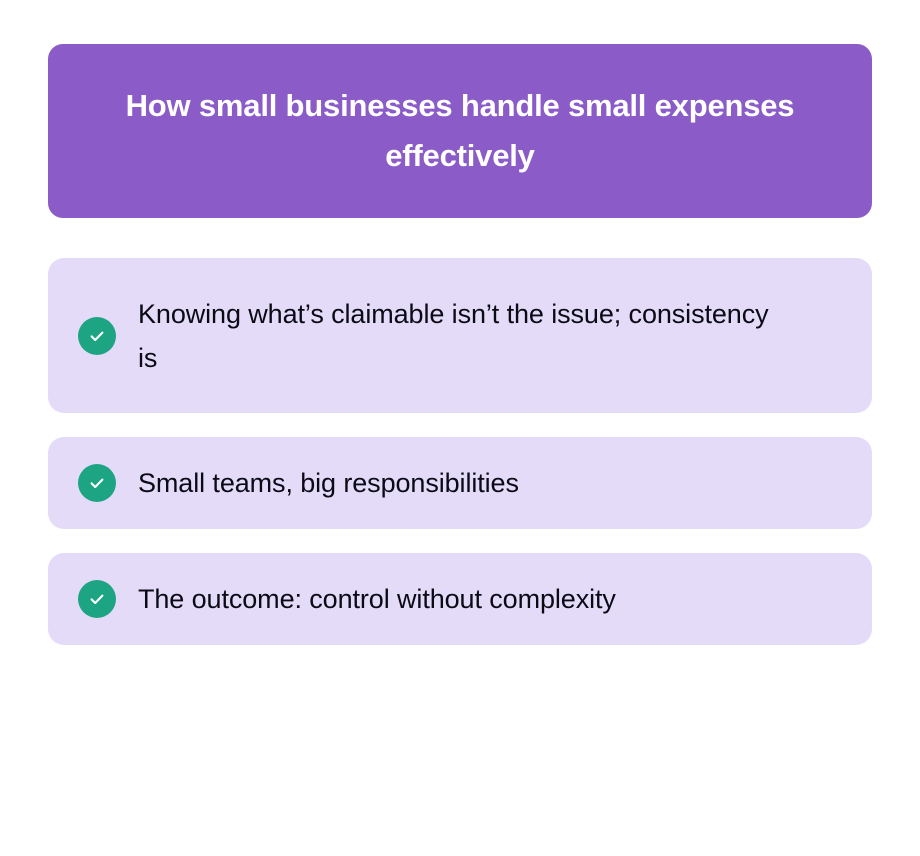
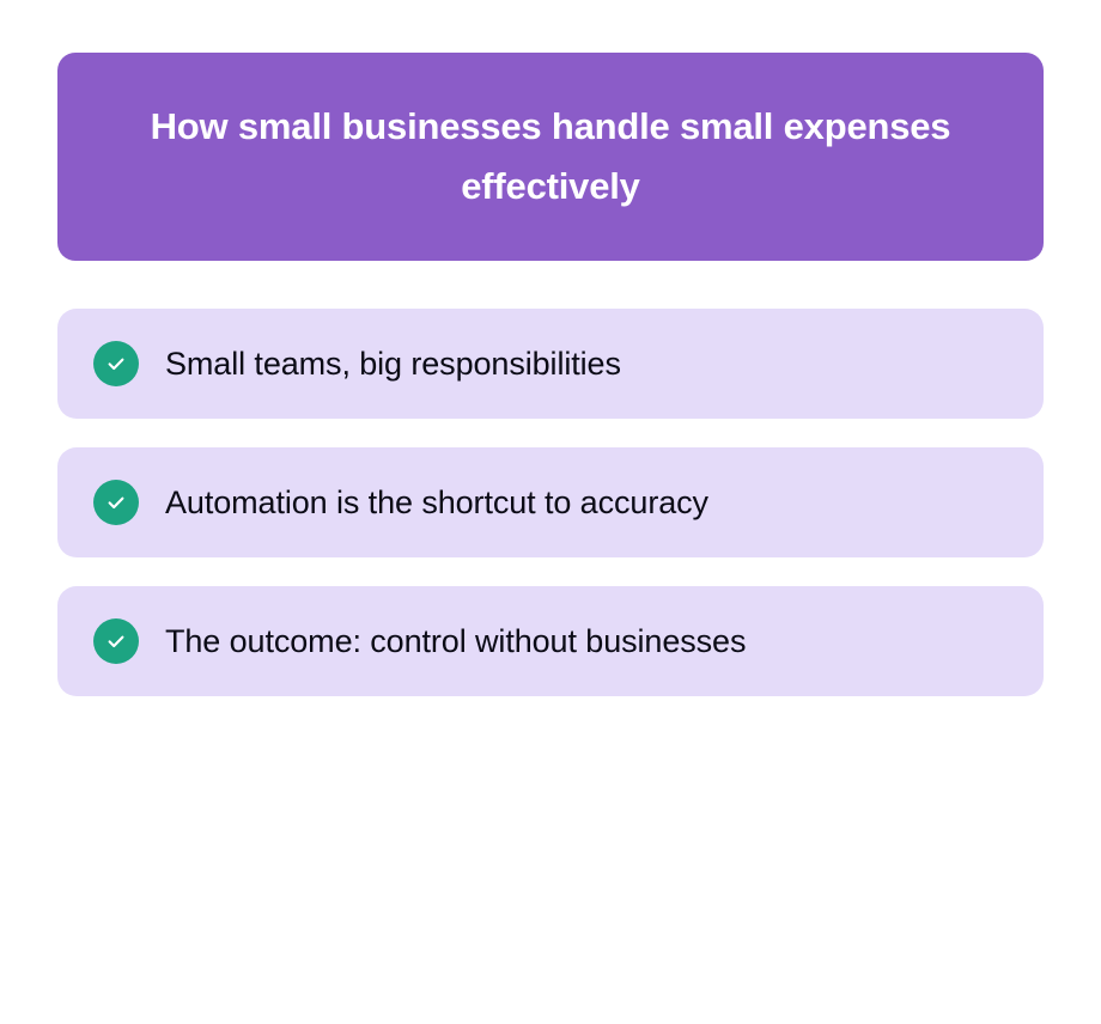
  How small businesses handle small expenses effectively
- Knowing what’s claimable isn’t the issue; consistency is
  Small teams, big responsibilities
+ Automation is the shortcut to accuracy
- The outcome: control without complexity
+ The outcome: control without businesses
